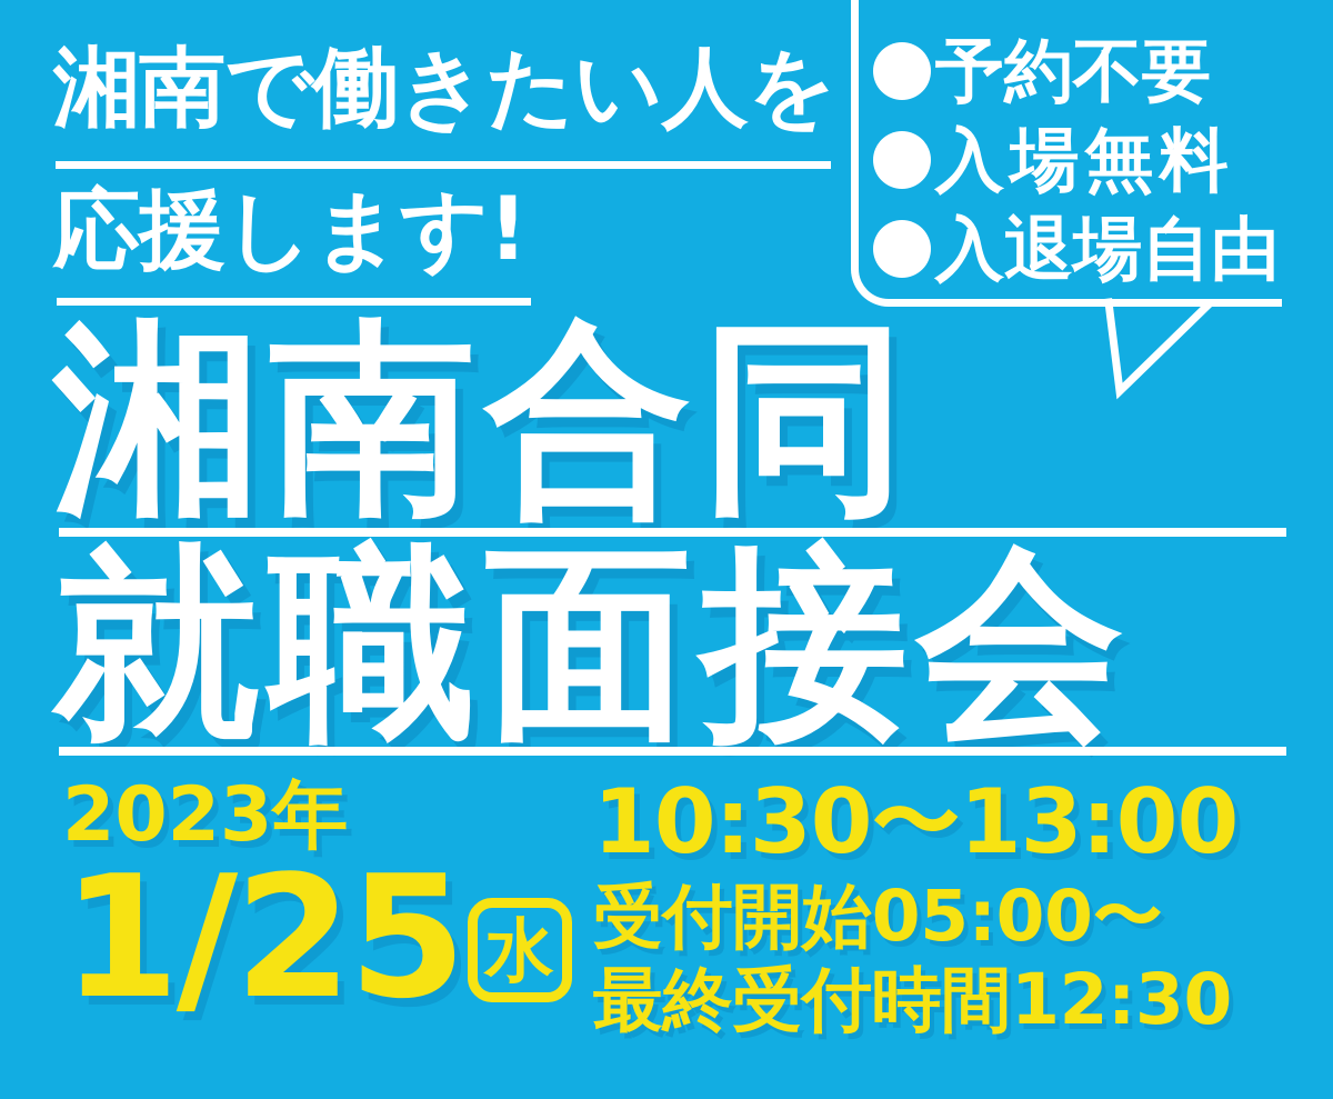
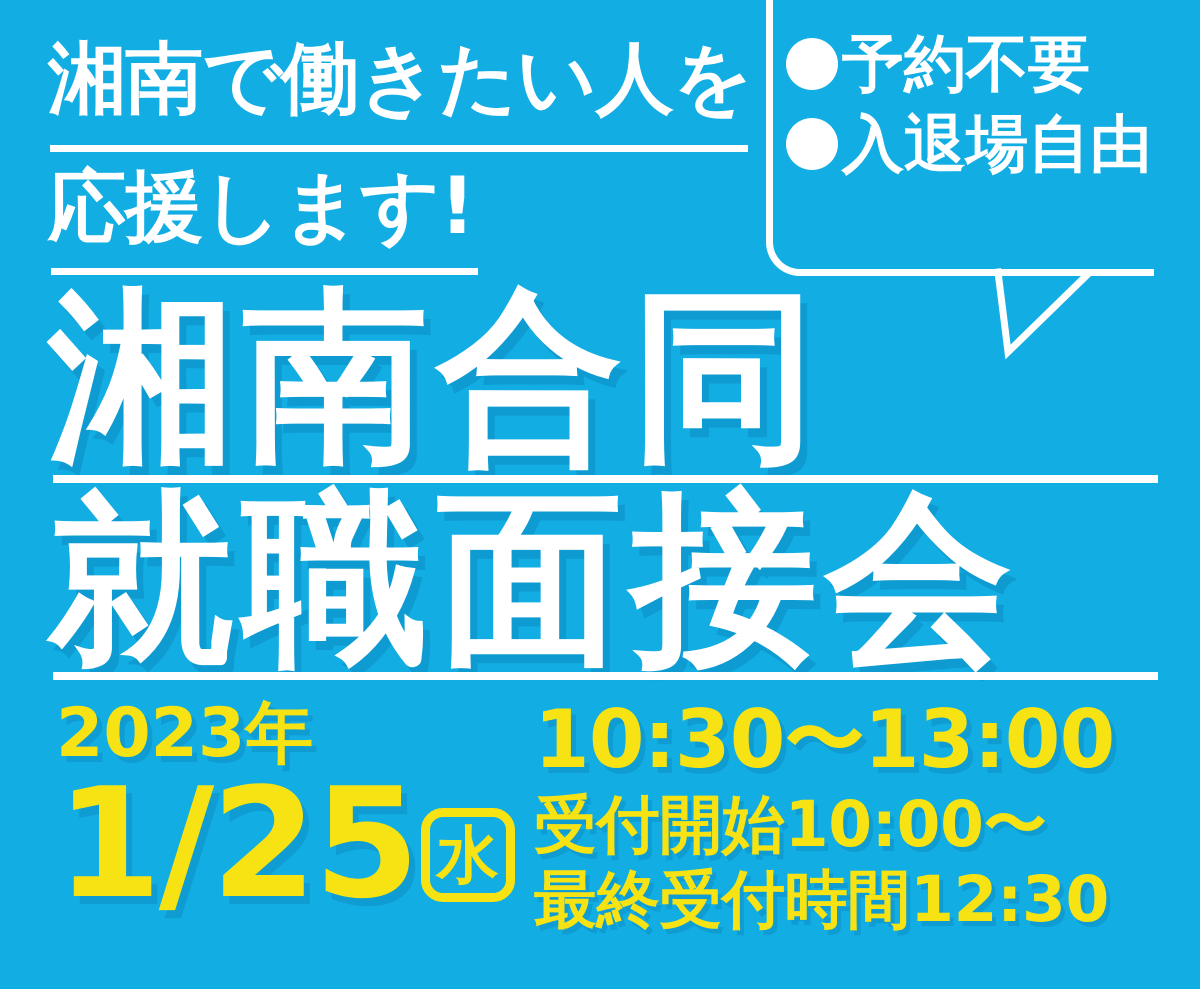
  湘南で働きたい人を
  応援します!
  予約不要
- 入場無料
  入退場自由
  湘南合同
  就職面接会
  2023年
  1/25
  水
  10:30〜13:00
- 受付開始05:00〜
+ 受付開始10:00〜
  最終受付時間12:30
